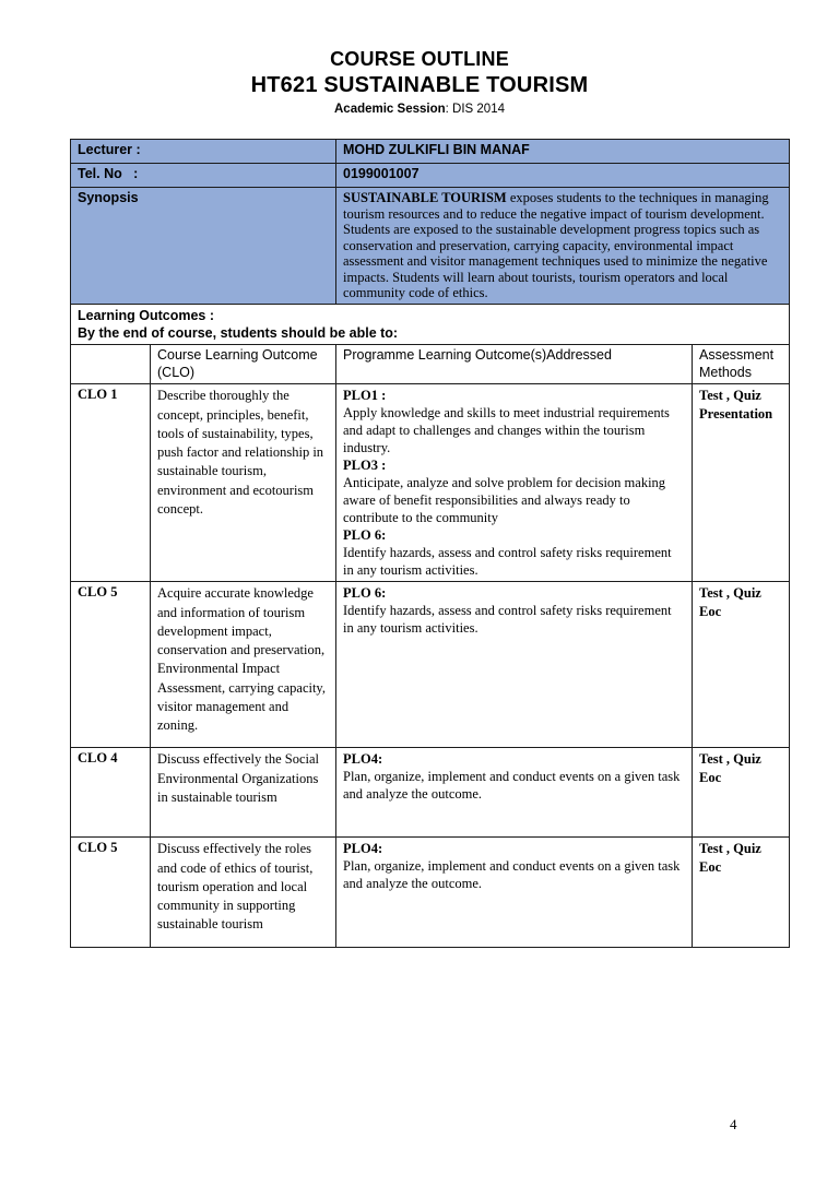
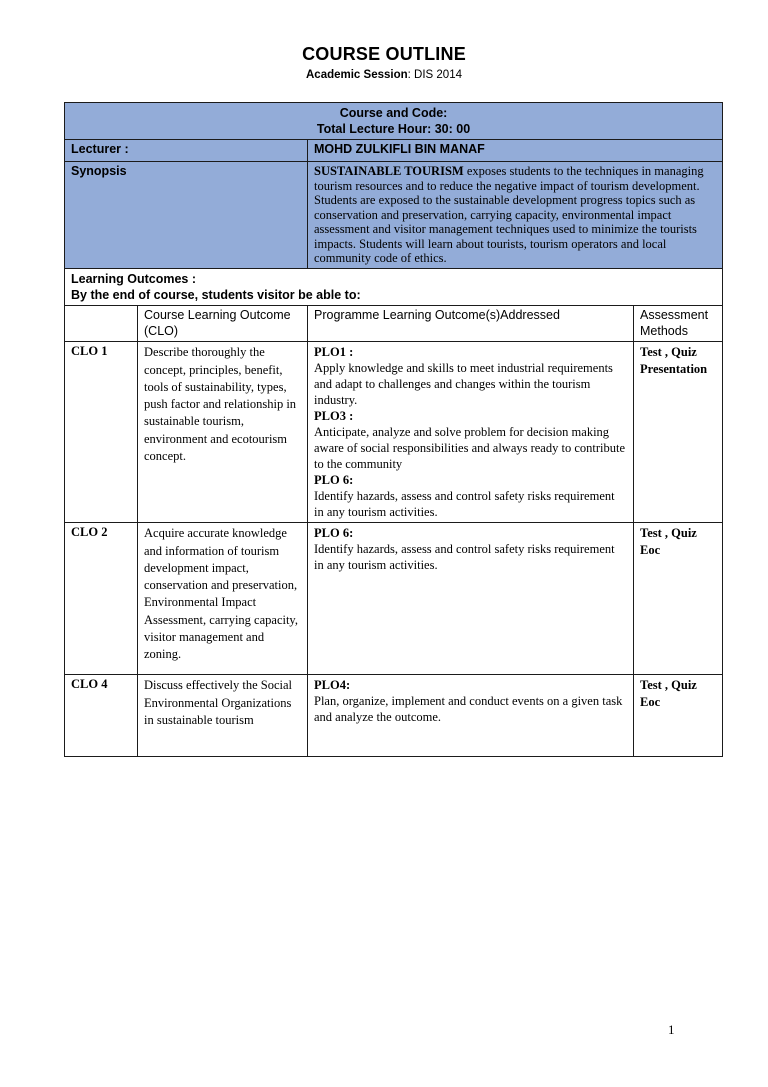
  COURSE OUTLINE
- HT621 SUSTAINABLE TOURISM
  Academic Session: DIS 2014
+ Course and Code: Total Lecture Hour: 30: 00
  Lecturer :	MOHD ZULKIFLI BIN MANAF
- Tel. No :	0199001007
- Synopsis	SUSTAINABLE TOURISM exposes students to the techniques in managing tourism resources and to reduce the negative impact of tourism development. Students are exposed to the sustainable development progress topics such as conservation and preservation, carrying capacity, environmental impact assessment and visitor management techniques used to minimize the negative impacts. Students will learn about tourists, tourism operators and local community code of ethics.
+ Synopsis	SUSTAINABLE TOURISM exposes students to the techniques in managing tourism resources and to reduce the negative impact of tourism development. Students are exposed to the sustainable development progress topics such as conservation and preservation, carrying capacity, environmental impact assessment and visitor management techniques used to minimize the tourists impacts. Students will learn about tourists, tourism operators and local community code of ethics.
- Learning Outcomes : By the end of course, students should be able to:
+ Learning Outcomes : By the end of course, students visitor be able to:
  	Course Learning Outcome (CLO)	Programme Learning Outcome(s)Addressed	Assessment Methods
- CLO 1	Describe thoroughly the concept, principles, benefit, tools of sustainability, types, push factor and relationship in sustainable tourism, environment and ecotourism concept.	PLO1 : Apply knowledge and skills to meet industrial requirements and adapt to challenges and changes within the tourism industry. PLO3 : Anticipate, analyze and solve problem for decision making aware of benefit responsibilities and always ready to contribute to the community PLO 6: Identify hazards, assess and control safety risks requirement in any tourism activities.	Test , Quiz Presentation
+ CLO 1	Describe thoroughly the concept, principles, benefit, tools of sustainability, types, push factor and relationship in sustainable tourism, environment and ecotourism concept.	PLO1 : Apply knowledge and skills to meet industrial requirements and adapt to challenges and changes within the tourism industry. PLO3 : Anticipate, analyze and solve problem for decision making aware of social responsibilities and always ready to contribute to the community PLO 6: Identify hazards, assess and control safety risks requirement in any tourism activities.	Test , Quiz Presentation
- CLO 5	Acquire accurate knowledge and information of tourism development impact, conservation and preservation, Environmental Impact Assessment, carrying capacity, visitor management and zoning.	PLO 6: Identify hazards, assess and control safety risks requirement in any tourism activities.	Test , Quiz Eoc
+ CLO 2	Acquire accurate knowledge and information of tourism development impact, conservation and preservation, Environmental Impact Assessment, carrying capacity, visitor management and zoning.	PLO 6: Identify hazards, assess and control safety risks requirement in any tourism activities.	Test , Quiz Eoc
  CLO 4	Discuss effectively the Social Environmental Organizations in sustainable tourism	PLO4: Plan, organize, implement and conduct events on a given task and analyze the outcome.	Test , Quiz Eoc
- CLO 5	Discuss effectively the roles and code of ethics of tourist, tourism operation and local community in supporting sustainable tourism	PLO4: Plan, organize, implement and conduct events on a given task and analyze the outcome.	Test , Quiz Eoc
- 4
+ 1
